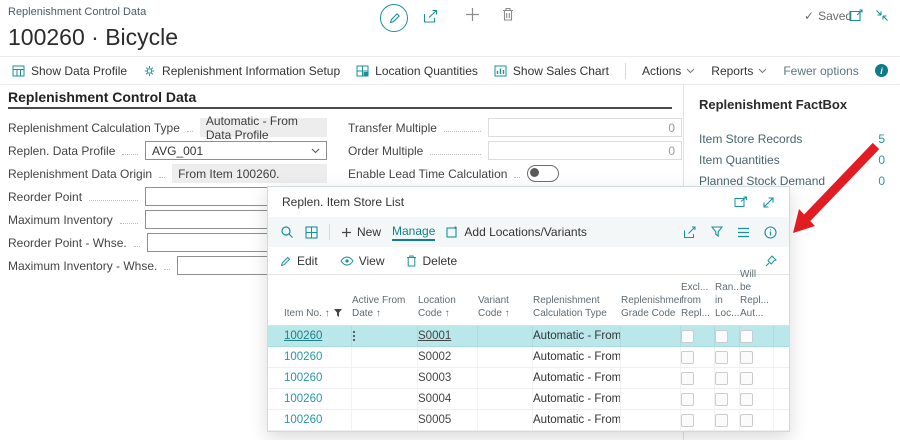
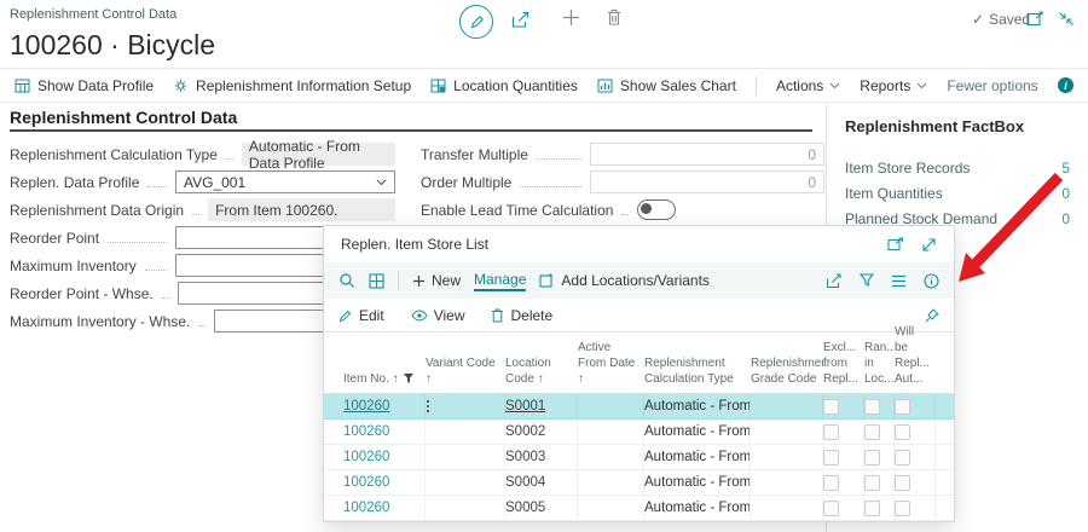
  Replenishment Control Data
  100260 · Bicycle
  ✓
  Saved
  Show Data Profile
  Replenishment Information Setup
  Location Quantities
  Show Sales Chart
  Actions
  Reports
  Fewer options
  i
  Replenishment Control Data
  Replenishment Calculation Type
  Automatic - From Data Profile
  Replen. Data Profile
  AVG_001
  Replenishment Data Origin
  From Item 100260.
  Reorder Point
  Maximum Inventory
  Reorder Point - Whse.
  Maximum Inventory - Whse.
  Transfer Multiple
  0
  Order Multiple
  0
  Enable Lead Time Calculation
  Replenishment FactBox
  Item Store Records
  5
  Item Quantities
  0
  Planned Stock Demand
  0
  Replen. Item Store List
  New
  Manage
  Add Locations/Variants
  Edit
  View
  Delete
  Item No. ↑
- Active From Date ↑
+ Variant Code ↑
  Location Code ↑
- Variant Code ↑
+ Active From Date ↑
  Replenishment Calculation Type
  Replenishme Grade Code
  Excl... from Repl...
  Ran.. in Loc...
  Will be Repl... Aut...
  100260
  S0001
  Automatic - From
  100260
  S0002
  Automatic - From
  100260
  S0003
  Automatic - From
  100260
  S0004
  Automatic - From
  100260
  S0005
  Automatic - From
